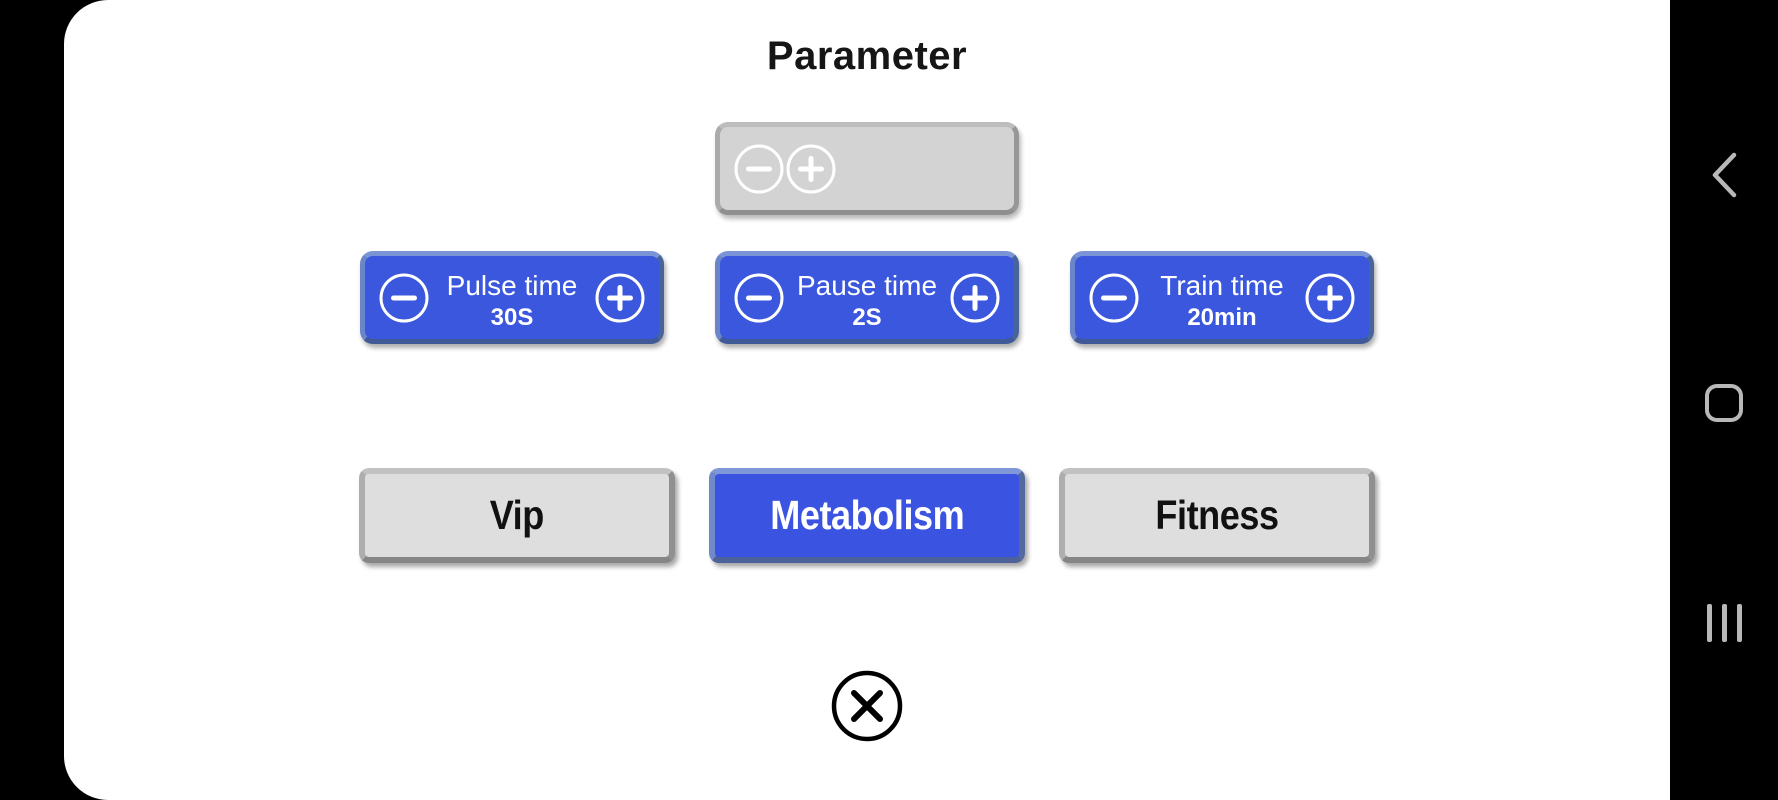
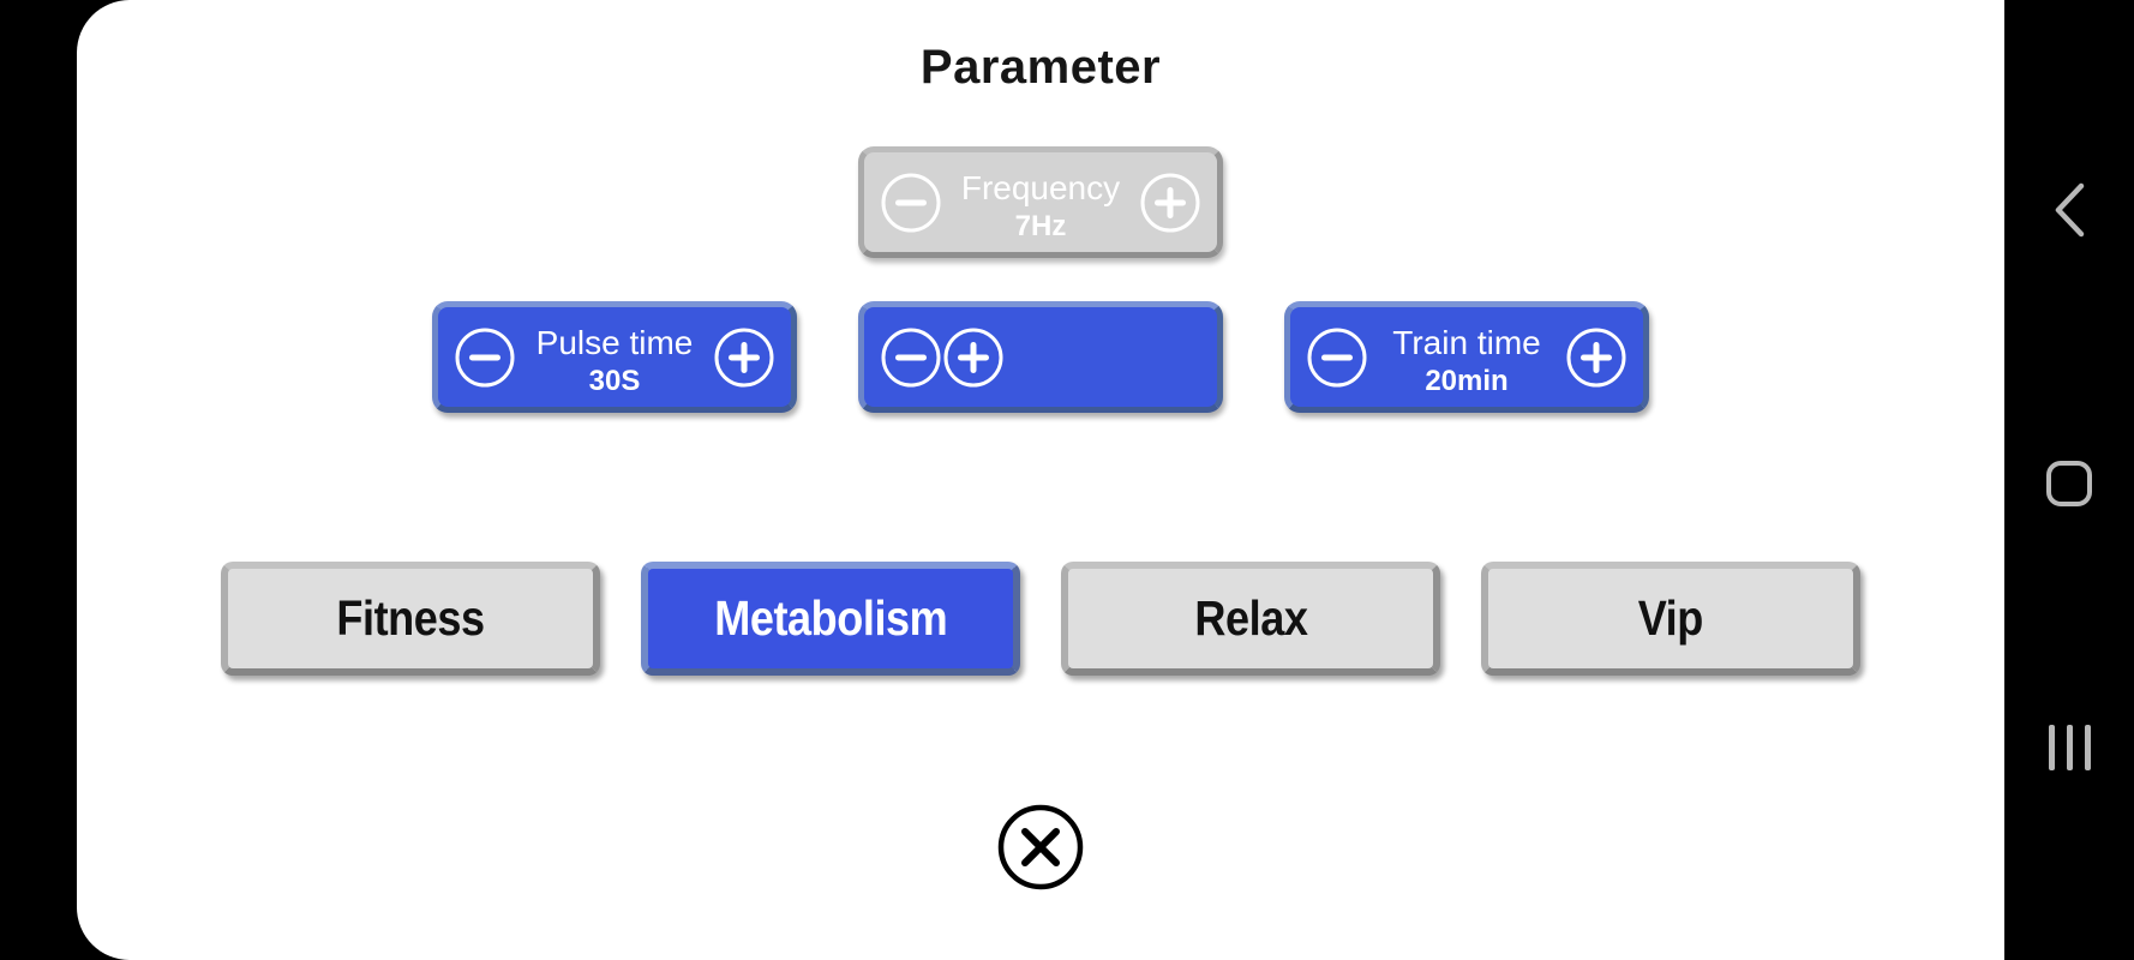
  Parameter
+ Frequency
+ 7Hz
  Pulse time
  30S
- Pause time
- 2S
  Train time
  20min
- Vip
+ Fitness
  Metabolism
+ Relax
- Fitness
+ Vip
